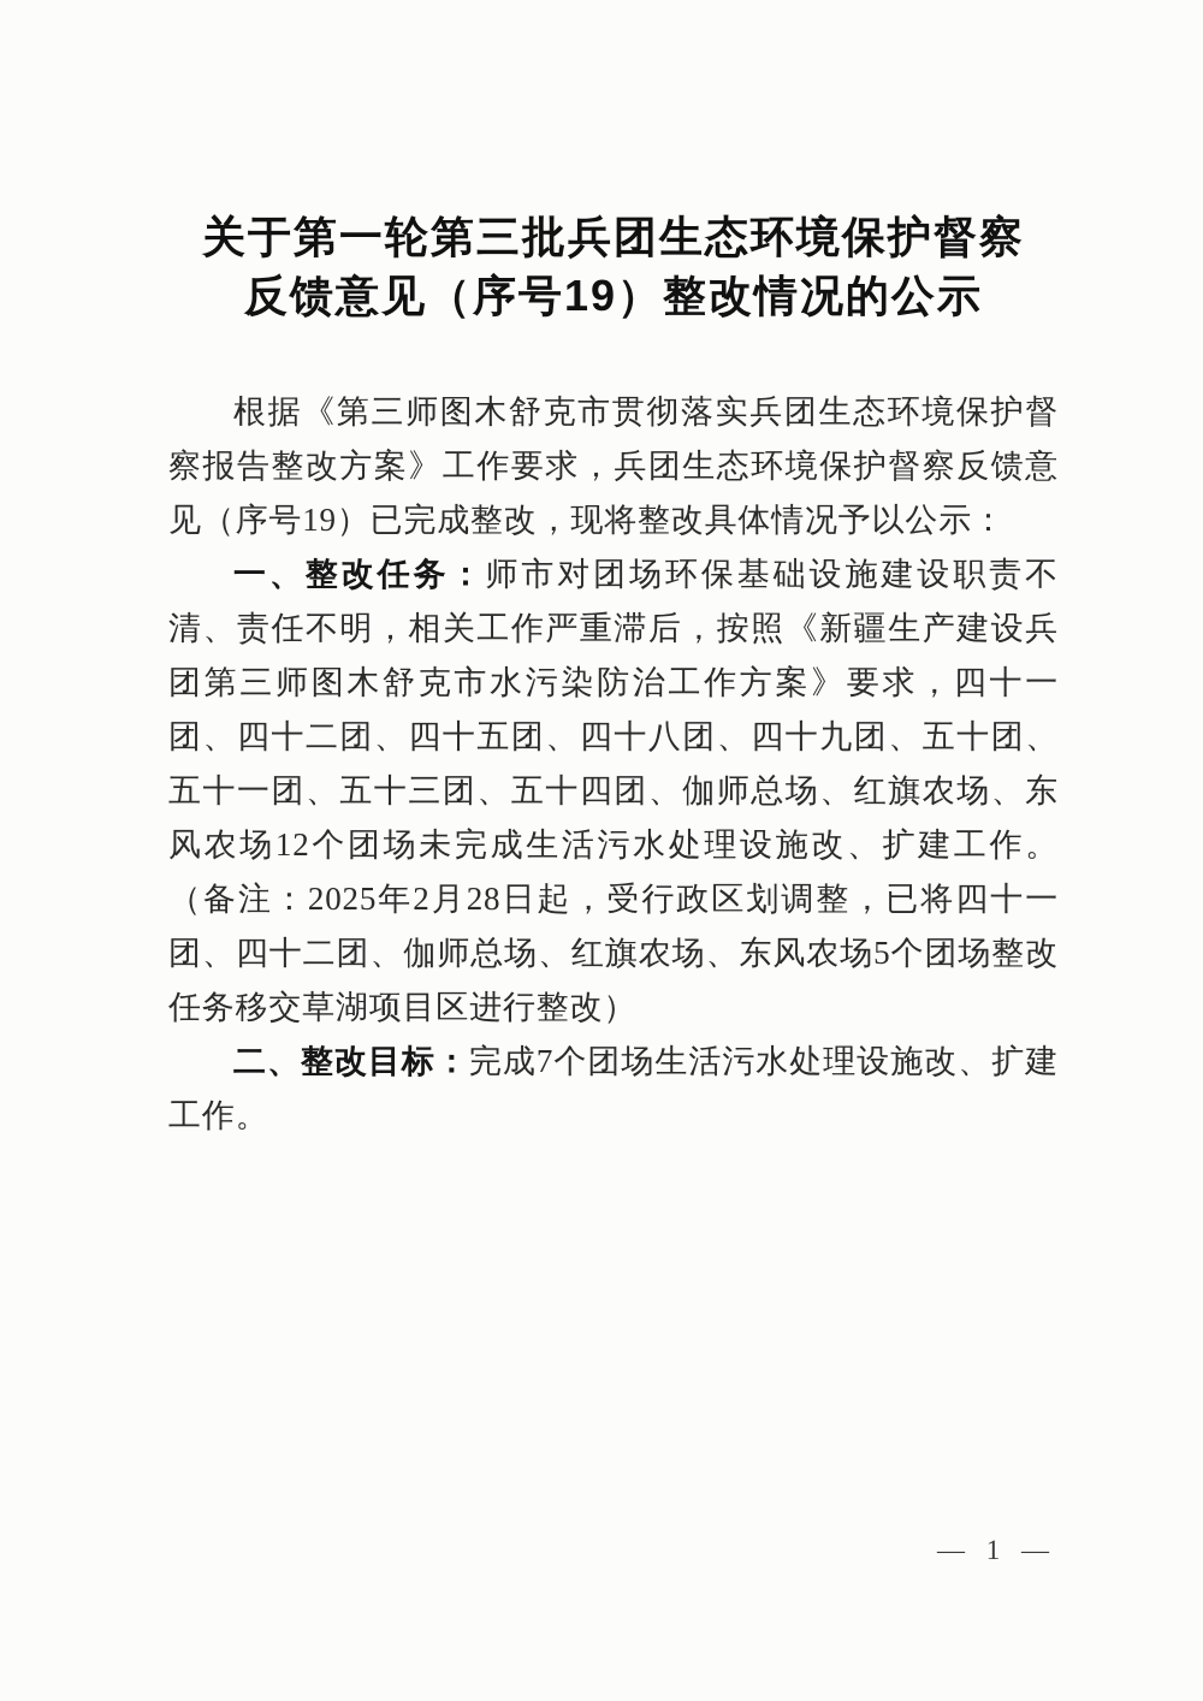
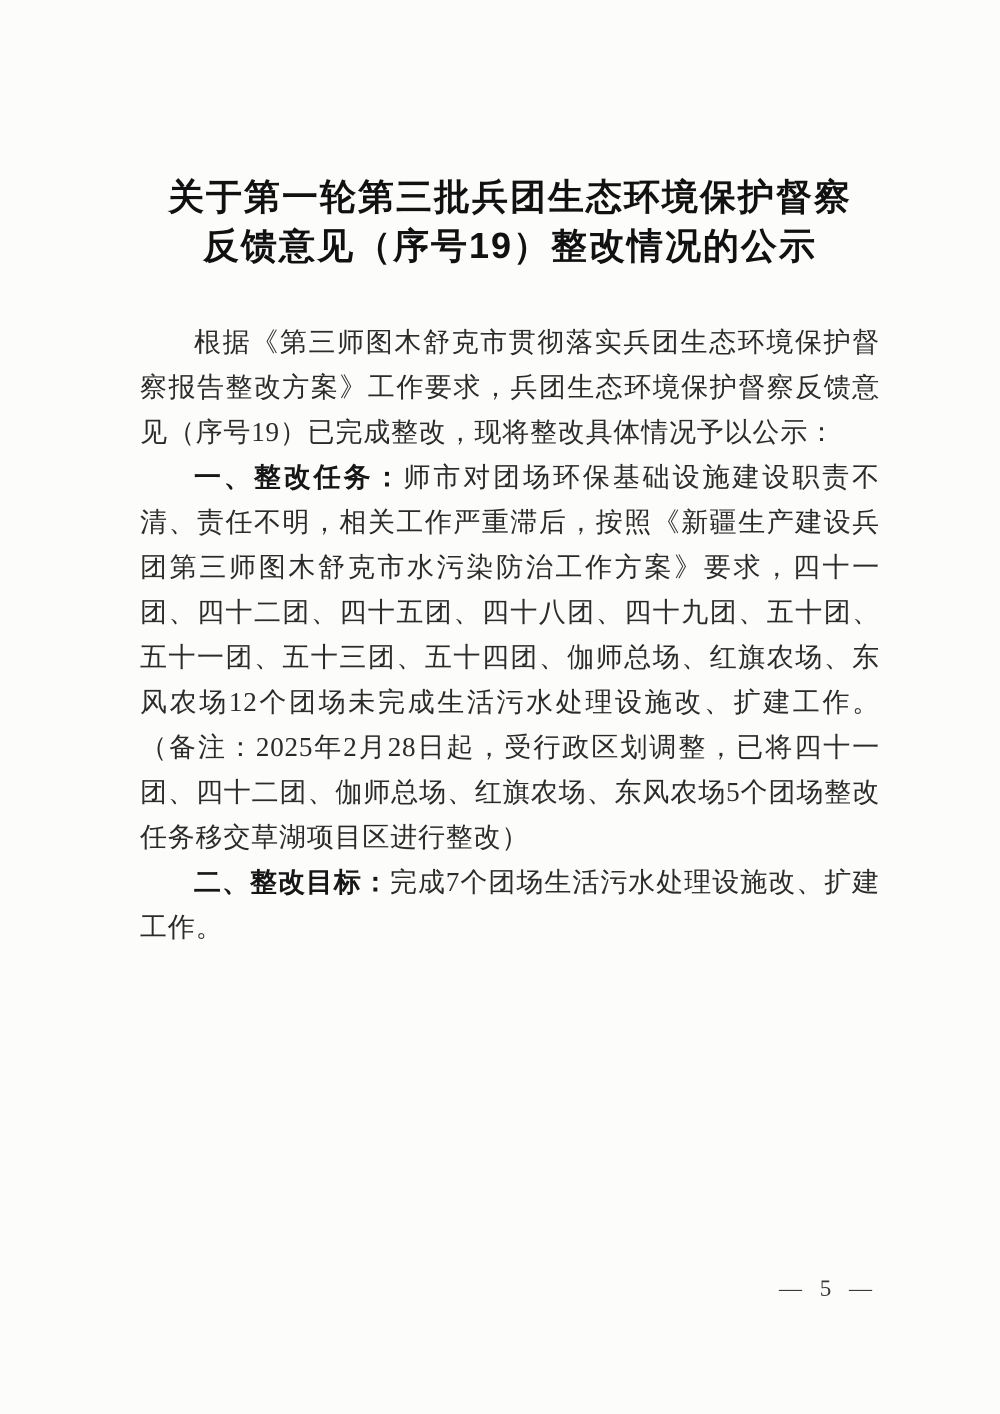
  关于第一轮第三批兵团生态环境保护督察
  反馈意见（序号19）整改情况的公示
  根据《第三师图木舒克市贯彻落实兵团生态环境保护督察报告整改方案》工作要求，兵团生态环境保护督察反馈意见（序号19）已完成整改，现将整改具体情况予以公示：
  一、整改任务：师市对团场环保基础设施建设职责不清、责任不明，相关工作严重滞后，按照《新疆生产建设兵团第三师图木舒克市水污染防治工作方案》要求，四十一团、四十二团、四十五团、四十八团、四十九团、五十团、五十一团、五十三团、五十四团、伽师总场、红旗农场、东风农场12个团场未完成生活污水处理设施改、扩建工作。（备注：2025年2月28日起，受行政区划调整，已将四十一团、四十二团、伽师总场、红旗农场、东风农场5个团场整改任务移交草湖项目区进行整改）
  二、整改目标：完成7个团场生活污水处理设施改、扩建工作。
- — 1 —
+ — 5 —
